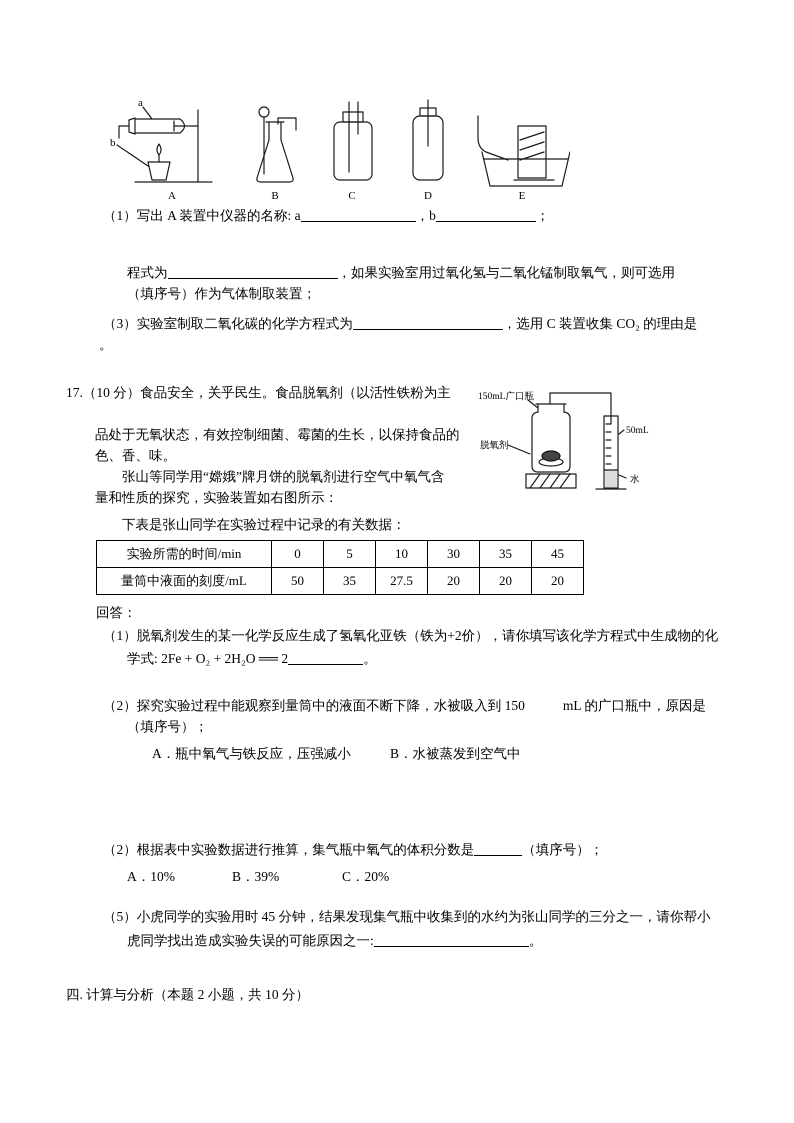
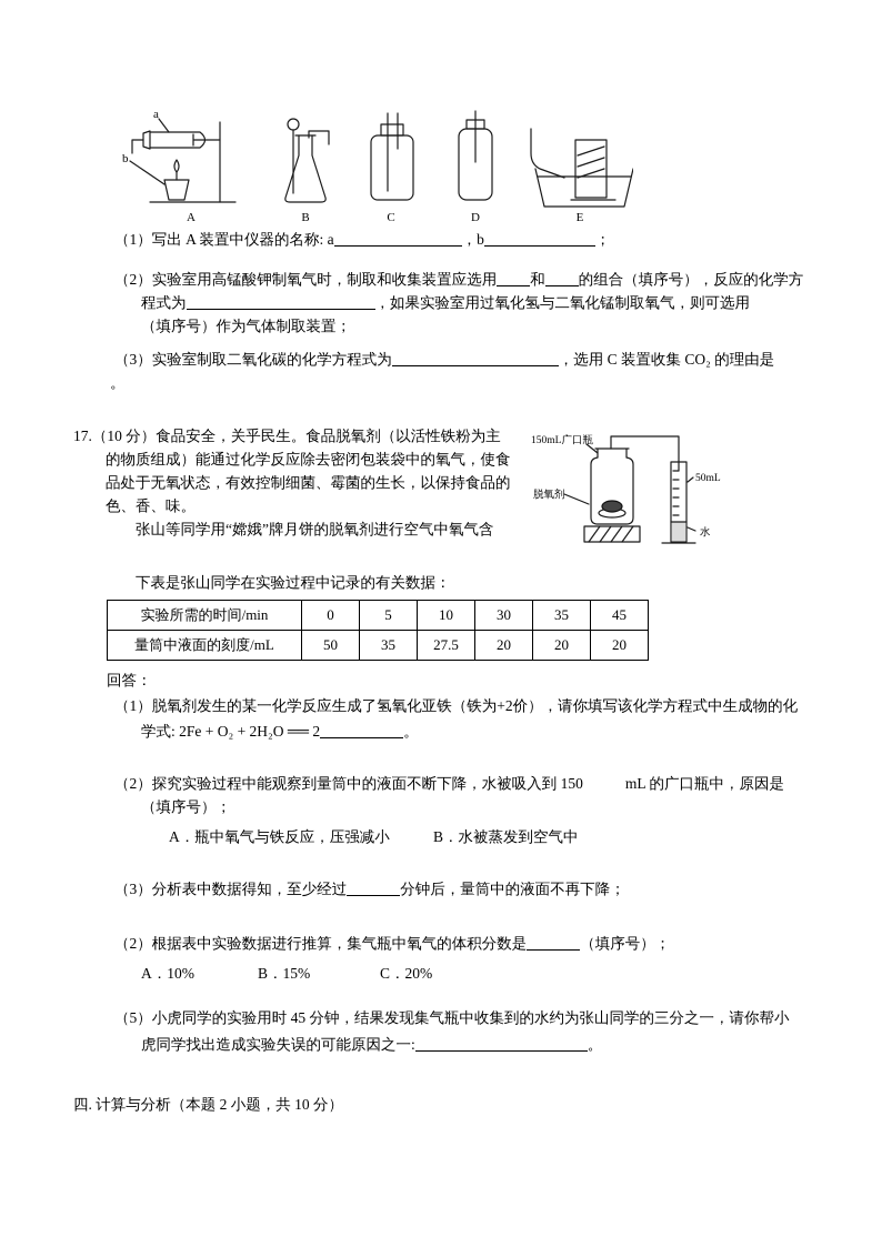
  a
  b
  A
  B
  C
  D
  E
  （1）写出 A 装置中仪器的名称: a ，b ；
+ （2）实验室用高锰酸钾制氧气时，制取和收集装置应选用 和 的组合（填序号），反应的化学方
  程式为 ，如果实验室用过氧化氢与二氧化锰制取氧气，则可选用
  （填序号）作为气体制取装置；
  （3）实验室制取二氧化碳的化学方程式为 ，选用 C 装置收集 CO₂ 的理由是
  。
  17.（10 分）食品安全，关乎民生。食品脱氧剂（以活性铁粉为主
+ 的物质组成）能通过化学反应除去密闭包装袋中的氧气，使食
  品处于无氧状态，有效控制细菌、霉菌的生长，以保持食品的
  色、香、味。
  张山等同学用“嫦娥”牌月饼的脱氧剂进行空气中氧气含
- 量和性质的探究，实验装置如右图所示：
  下表是张山同学在实验过程中记录的有关数据：
  150mL广口瓶
  脱氧剂
  50mL
  水
  实验所需的时间/min	0	5	10	30	35	45
  量筒中液面的刻度/mL	50	35	27.5	20	20	20
  回答：
  （1）脱氧剂发生的某一化学反应生成了氢氧化亚铁（铁为+2价），请你填写该化学方程式中生成物的化
  学式: 2Fe + O₂ + 2H₂O ══ 2 。
  （2）探究实验过程中能观察到量筒中的液面不断下降，水被吸入到 150 mL 的广口瓶中，原因是
  （填序号）；
  A．瓶中氧气与铁反应，压强减小
  B．水被蒸发到空气中
+ （3）分析表中数据得知，至少经过 分钟后，量筒中的液面不再下降；
  （2）根据表中实验数据进行推算，集气瓶中氧气的体积分数是 （填序号）；
  A．10%
- B．39%
+ B．15%
  C．20%
  （5）小虎同学的实验用时 45 分钟，结果发现集气瓶中收集到的水约为张山同学的三分之一，请你帮小
  虎同学找出造成实验失误的可能原因之一: 。
  四. 计算与分析（本题 2 小题，共 10 分）
